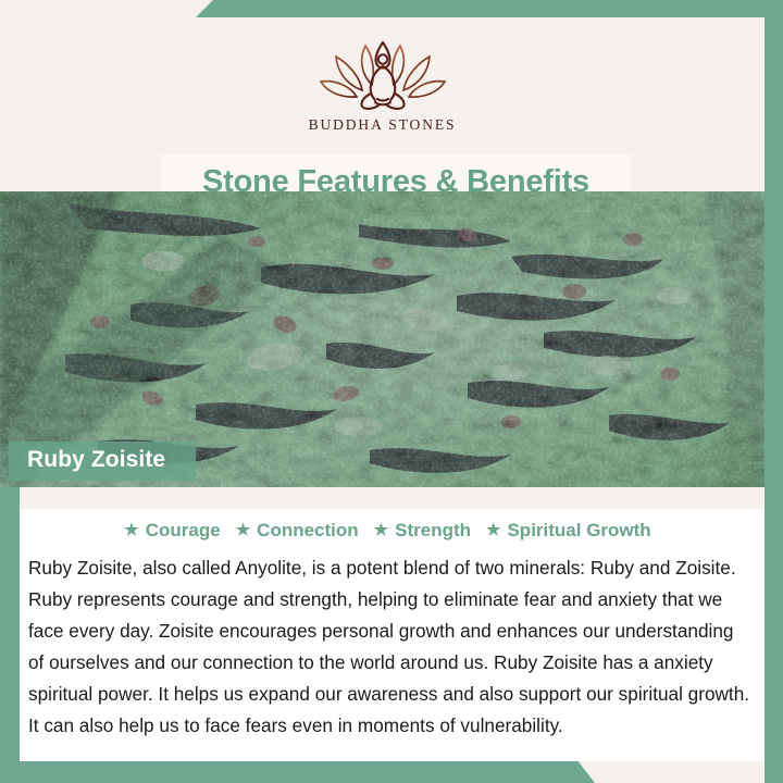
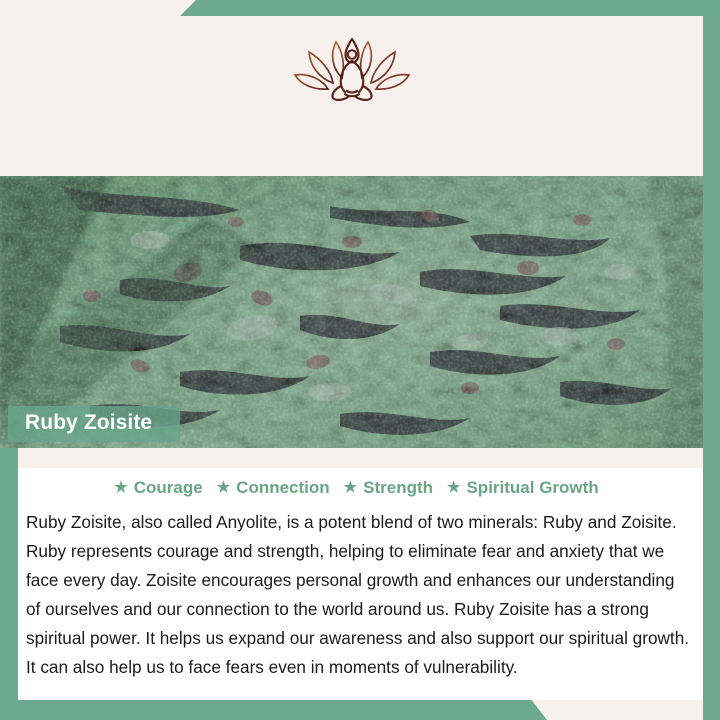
- BUDDHA STONES
- Stone Features & Benefits
  Ruby Zoisite
  ★
  Courage
  ★
  Connection
  ★
  Strength
  ★
  Spiritual Growth
- Ruby Zoisite, also called Anyolite, is a potent blend of two minerals: Ruby and Zoisite. Ruby represents courage and strength, helping to eliminate fear and anxiety that we face every day. Zoisite encourages personal growth and enhances our understanding of ourselves and our connection to the world around us. Ruby Zoisite has a anxiety spiritual power. It helps us expand our awareness and also support our spiritual growth. It can also help us to face fears even in moments of vulnerability.
+ Ruby Zoisite, also called Anyolite, is a potent blend of two minerals: Ruby and Zoisite. Ruby represents courage and strength, helping to eliminate fear and anxiety that we face every day. Zoisite encourages personal growth and enhances our understanding of ourselves and our connection to the world around us. Ruby Zoisite has a strong spiritual power. It helps us expand our awareness and also support our spiritual growth. It can also help us to face fears even in moments of vulnerability.
